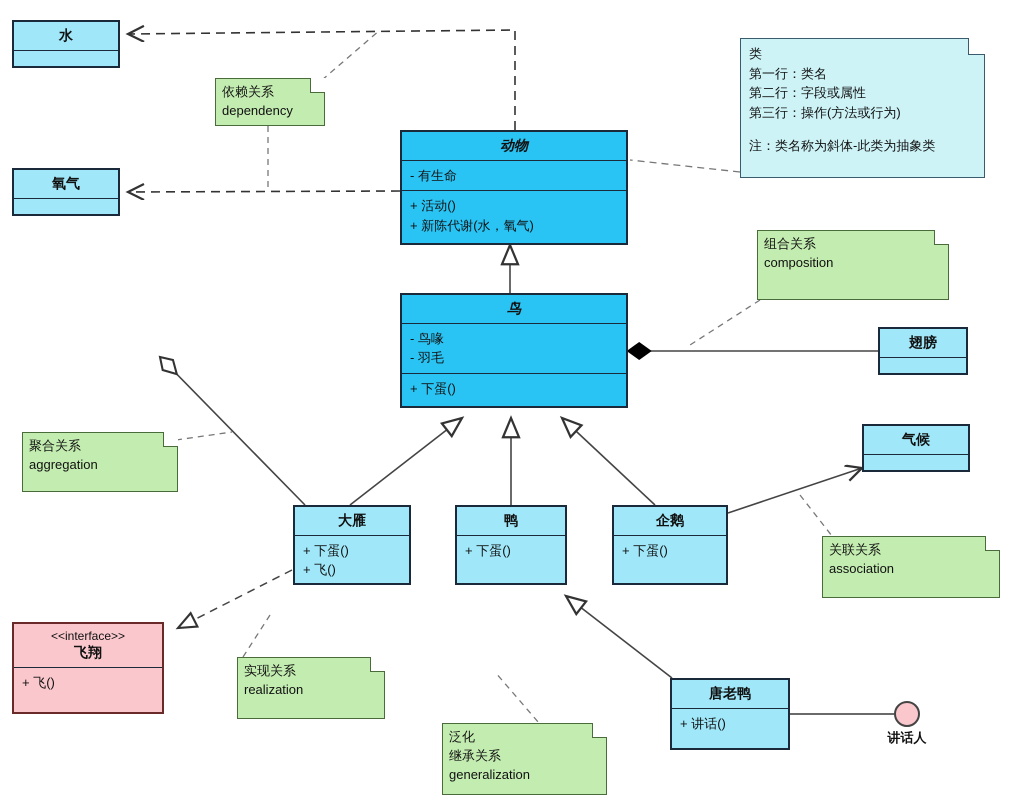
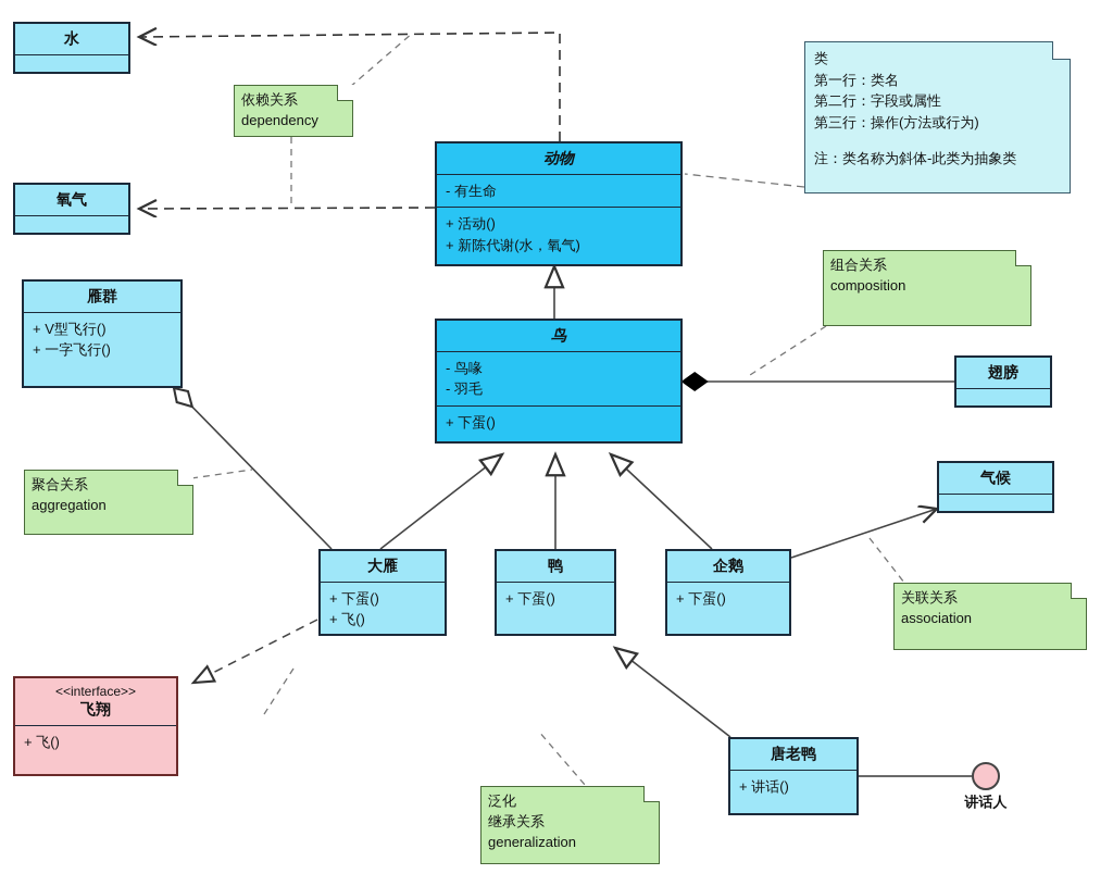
  水
  氧气
  动物
  - 有生命
  + 活动()
  + 新陈代谢(水，氧气)
  鸟
  - 鸟喙
  - 羽毛
  + 下蛋()
+ 雁群
+ + V型飞行()
+ + 一字飞行()
  翅膀
  气候
  大雁
  + 下蛋()
  + 飞()
  鸭
  + 下蛋()
  企鹅
  + 下蛋()
  唐老鸭
  + 讲话()
  <<interface>>
  飞翔
  + 飞()
  依赖关系
  dependency
  组合关系
  composition
  聚合关系
  aggregation
  关联关系
  association
- 实现关系
- realization
  泛化
  继承关系
  generalization
  类
  第一行：类名
  第二行：字段或属性
  第三行：操作(方法或行为)
  注：类名称为斜体-此类为抽象类
  讲话人
